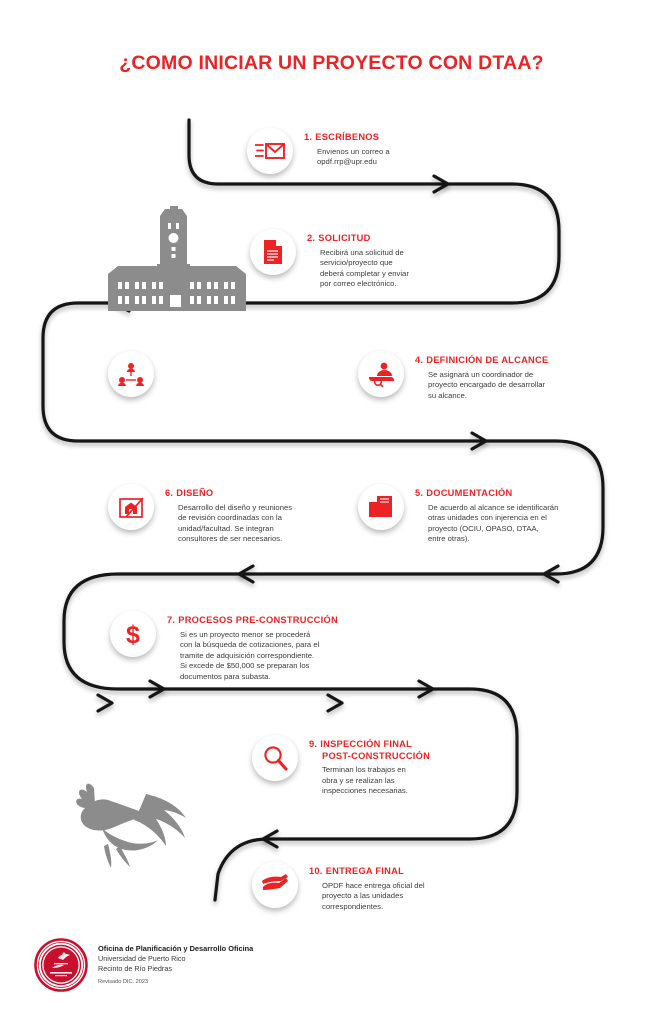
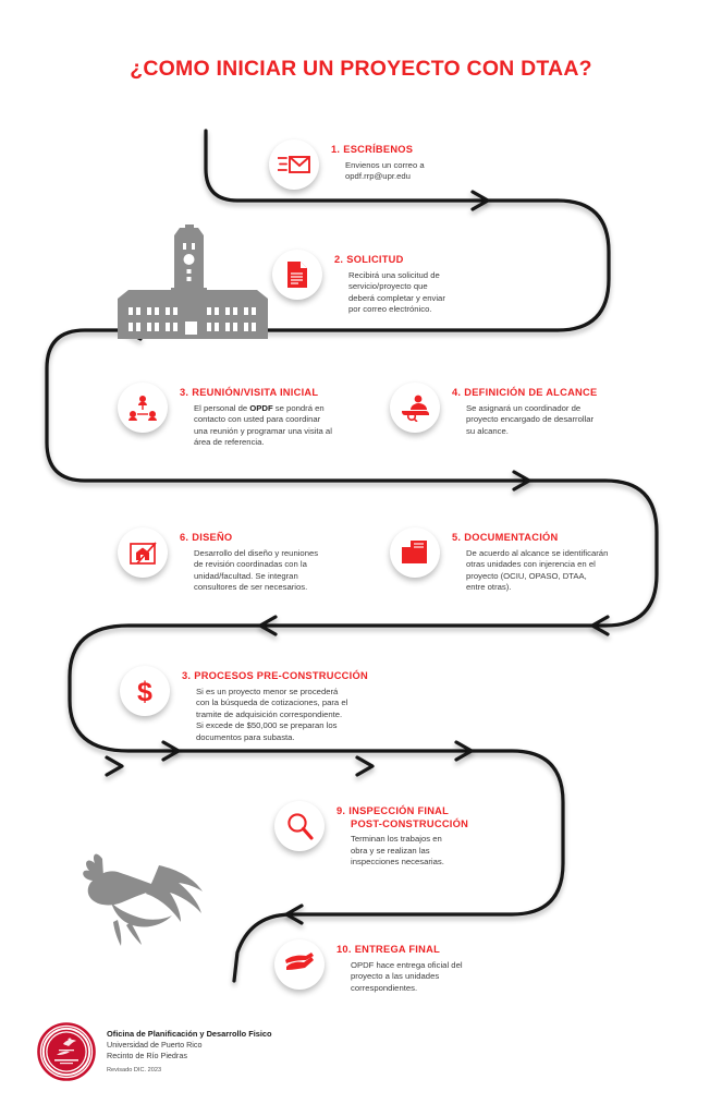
  ¿COMO INICIAR UN PROYECTO CON DTAA?
  1. ESCRÍBENOS
  Envienos un correo a
  opdf.rrp@upr.edu
  2. SOLICITUD
  Recibirá una solicitud de
  servicio/proyecto que
  deberá completar y enviar
  por correo electrónico.
+ 3. REUNIÓN/VISITA INICIAL
+ El personal de OPDF se pondrá en
+ contacto con usted para coordinar
+ una reunión y programar una visita al
+ área de referencia.
  4. DEFINICIÓN DE ALCANCE
  Se asignará un coordinador de
  proyecto encargado de desarrollar
  su alcance.
  6. DISEÑO
  Desarrollo del diseño y reuniones
  de revisión coordinadas con la
  unidad/facultad. Se integran
  consultores de ser necesarios.
  5. DOCUMENTACIÓN
  De acuerdo al alcance se identificarán
  otras unidades con injerencia en el
  proyecto (OCIU, OPASO, DTAA,
  entre otras).
  $
- 7. PROCESOS PRE-CONSTRUCCIÓN
+ 3. PROCESOS PRE-CONSTRUCCIÓN
  Si es un proyecto menor se procederá
  con la búsqueda de cotizaciones, para el
  tramite de adquisición correspondiente.
  Si excede de $50,000 se preparan los
  documentos para subasta.
  9. INSPECCIÓN FINAL
  POST-CONSTRUCCIÓN
  Terminan los trabajos en
  obra y se realizan las
  inspecciones necesarias.
  10. ENTREGA FINAL
  OPDF hace entrega oficial del
  proyecto a las unidades
  correspondientes.
- Oficina de Planificación y Desarrollo Oficina
+ Oficina de Planificación y Desarrollo Fisico
  Universidad de Puerto Rico
  Recinto de Río Piedras
